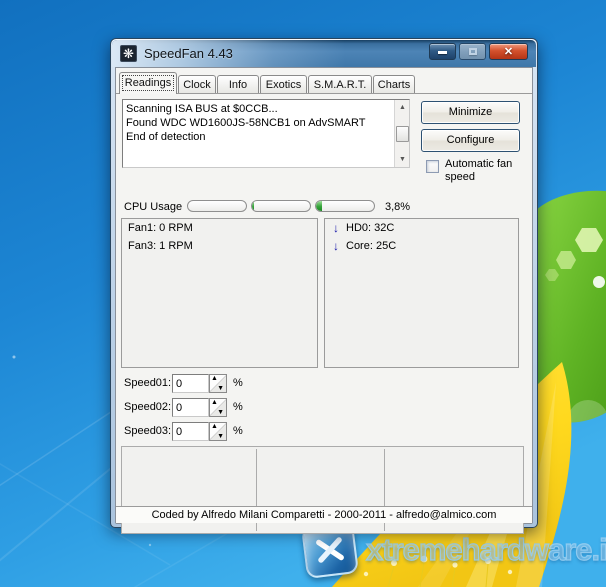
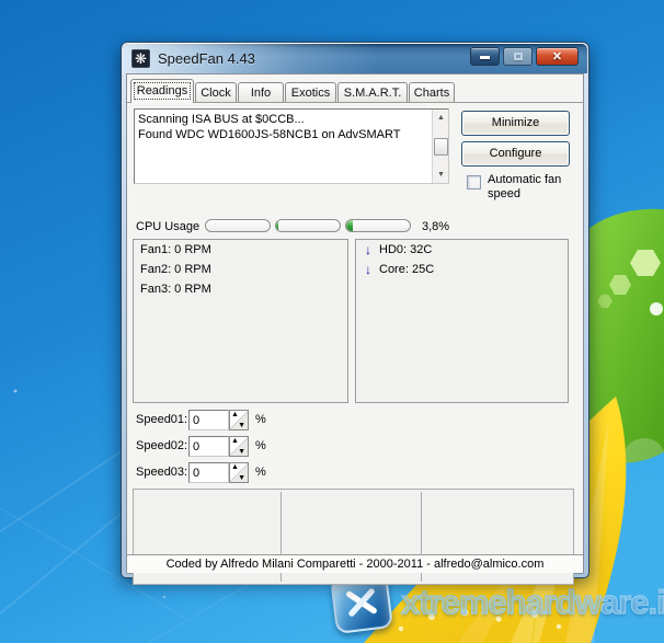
  xtremehardware.i
  ❋
  SpeedFan 4.43
  ✕
  Readings
  Clock
  Info
  Exotics
  S.M.A.R.T.
  Charts
  Scanning ISA BUS at $0CCB...
  Found WDC WD1600JS-58NCB1 on AdvSMART
- End of detection
  Minimize
  Configure
  Automatic fan speed
  CPU Usage
  3,8%
  Fan1: 0 RPM
+ Fan2: 0 RPM
- Fan3: 1 RPM
+ Fan3: 0 RPM
  ↓
  HD0: 32C
  ↓
  Core: 25C
  Speed01:
  0
  %
  Speed02:
  0
  %
  Speed03:
  0
  %
  Coded by Alfredo Milani Comparetti - 2000-2011 - alfredo@almico.com
